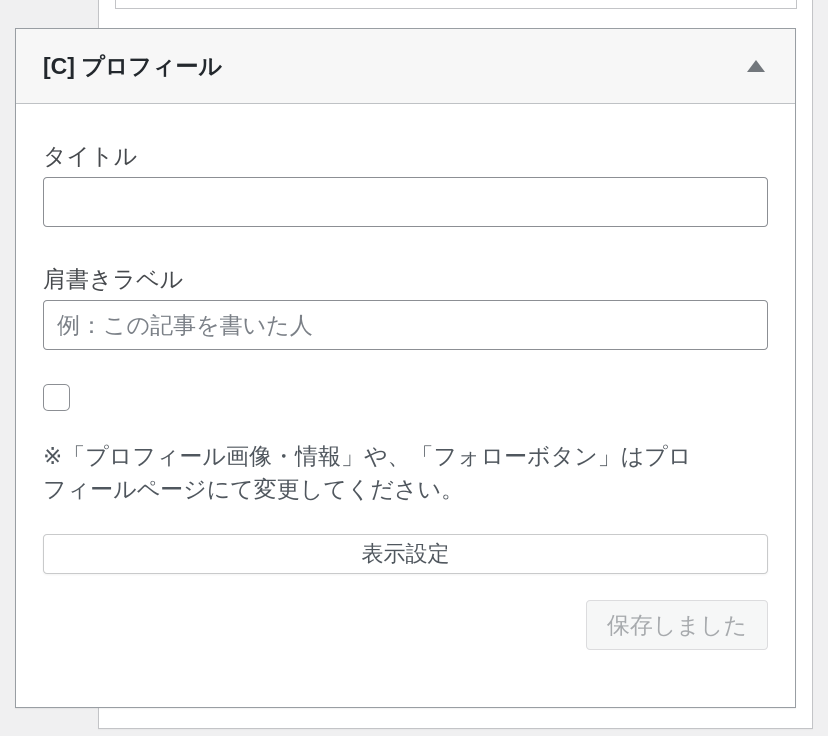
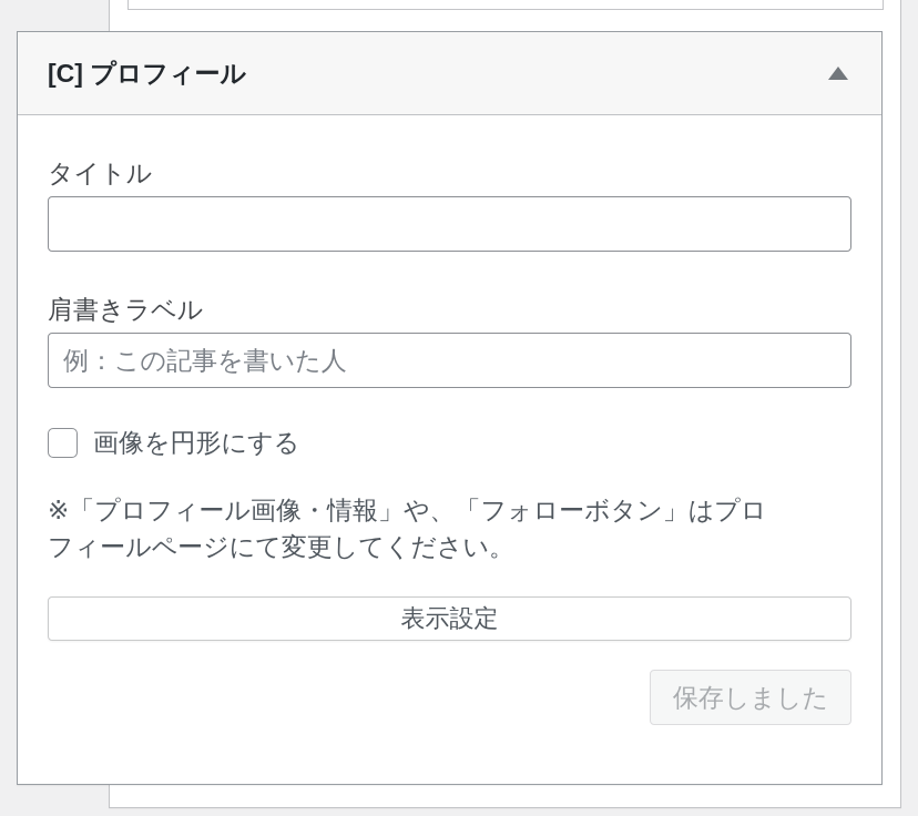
  [C] プロフィール
  タイトル
  肩書きラベル
  例：この記事を書いた人
+ 画像を円形にする
  ※「プロフィール画像・情報」や、「フォローボタン」はプロ
  フィールページにて変更してください。
  表示設定
  保存しました
